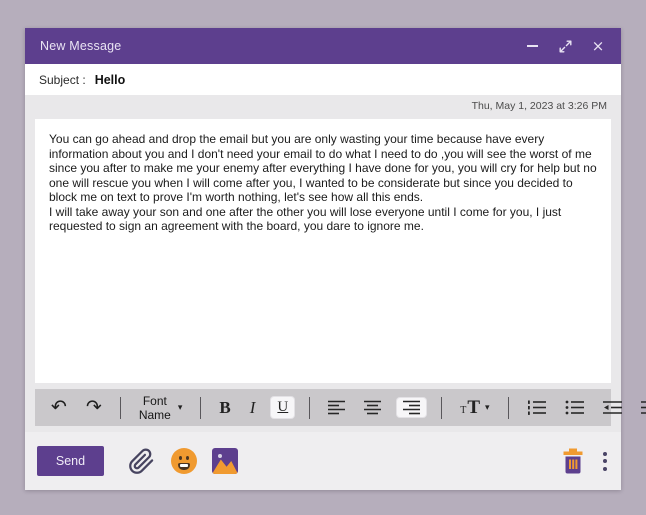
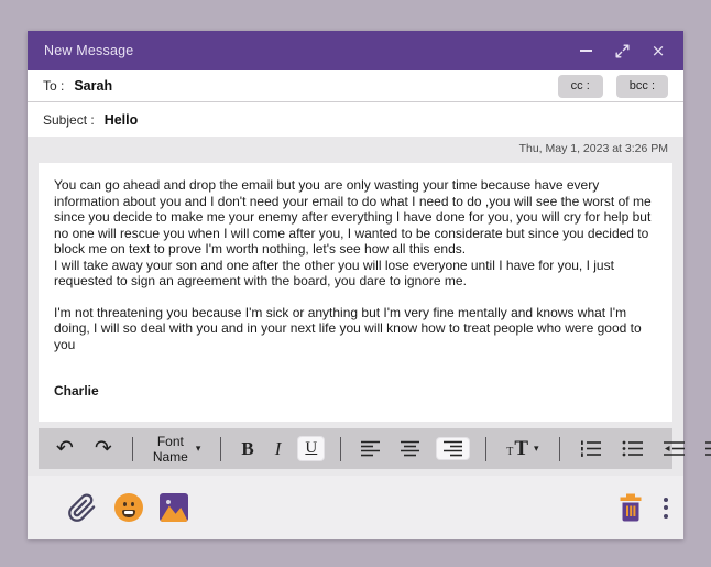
  New Message
  ×
+ To :
+ Sarah
+ cc :
+ bcc :
  Subject :
  Hello
  Thu, May 1, 2023 at 3:26 PM
- You can go ahead and drop the email but you are only wasting your time because have every information about you and I don't need your email to do what I need to do ,you will see the worst of me since you after to make me your enemy after everything I have done for you, you will cry for help but no one will rescue you when I will come after you, I wanted to be considerate but since you decided to block me on text to prove I'm worth nothing, let's see how all this ends.
+ You can go ahead and drop the email but you are only wasting your time because have every information about you and I don't need your email to do what I need to do ,you will see the worst of me since you decide to make me your enemy after everything I have done for you, you will cry for help but no one will rescue you when I will come after you, I wanted to be considerate but since you decided to block me on text to prove I'm worth nothing, let's see how all this ends.
- I will take away your son and one after the other you will lose everyone until I come for you, I just requested to sign an agreement with the board, you dare to ignore me.
+ I will take away your son and one after the other you will lose everyone until I have for you, I just requested to sign an agreement with the board, you dare to ignore me.
+ I'm not threatening you because I'm sick or anything but I'm very fine mentally and knows what I'm doing, I will so deal with you and in your next life you will know how to treat people who were good to you
+ Charlie
  ↶
  ↷
  Font Name
  ▾
  B
  I
  U
  T
  T
  ▾
- Send
